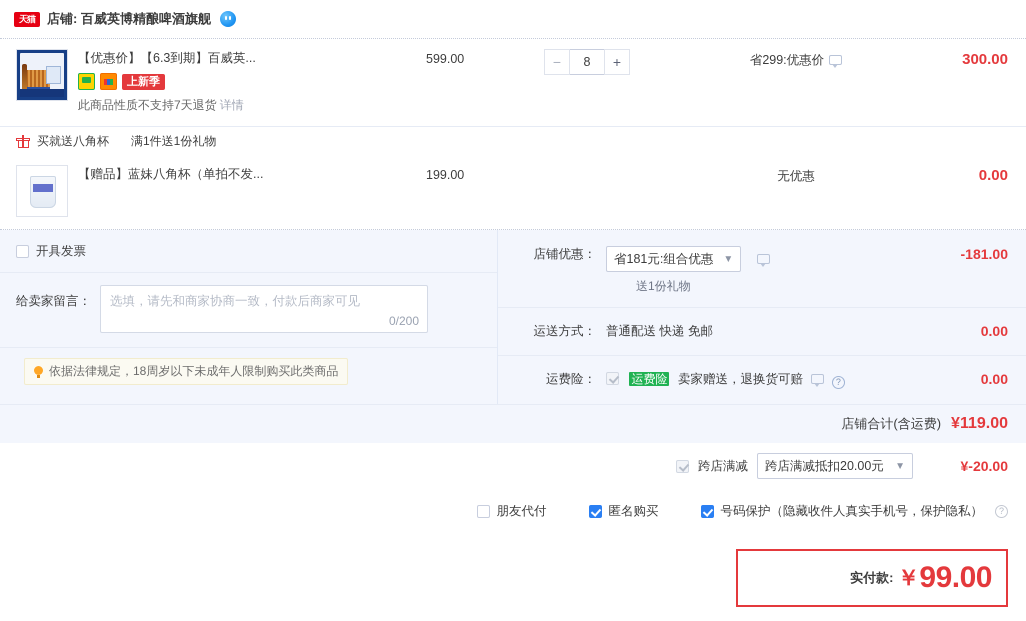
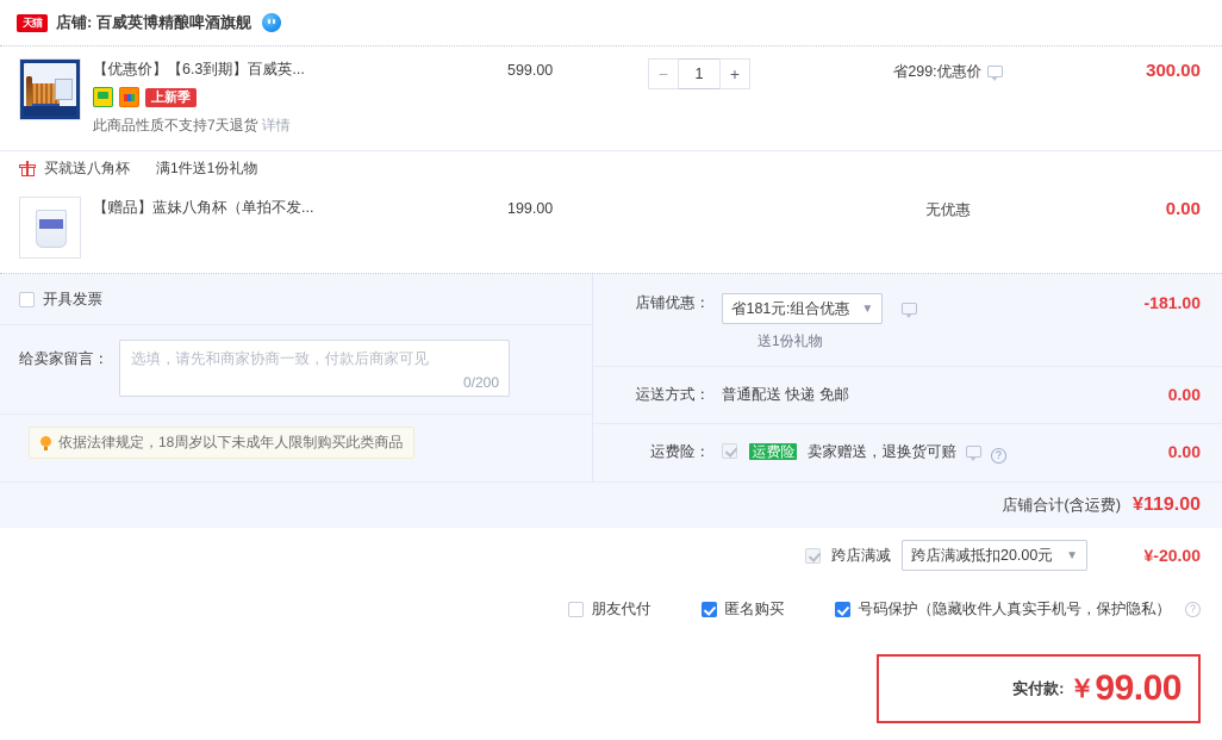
  天猫
  店铺: 百威英博精酿啤酒旗舰
  【优惠价】【6.3到期】百威英...
  上新季
  此商品性质不支持7天退货 详情
  599.00
  −
- 8
+ 1
  +
  省299:优惠价
  300.00
  买就送八角杯
  满1件送1份礼物
  【赠品】蓝妹八角杯（单拍不发...
  199.00
  无优惠
  0.00
  开具发票
  给卖家留言：
  选填，请先和商家协商一致，付款后商家可见
  0/200
  依据法律规定，18周岁以下未成年人限制购买此类商品
  店铺优惠：
  省181元:组合优惠
  ▼
  送1份礼物
  -181.00
  运送方式：
  普通配送 快递 免邮
  0.00
  运费险：
  运费险 卖家赠送，退换货可赔 ?
  0.00
  店铺合计(含运费)
  ¥119.00
  跨店满减
  跨店满减抵扣20.00元
  ▼
  ¥-20.00
  朋友代付
  匿名购买
  号码保护（隐藏收件人真实手机号，保护隐私）
  ?
  实付款:
  ￥
  99.00
